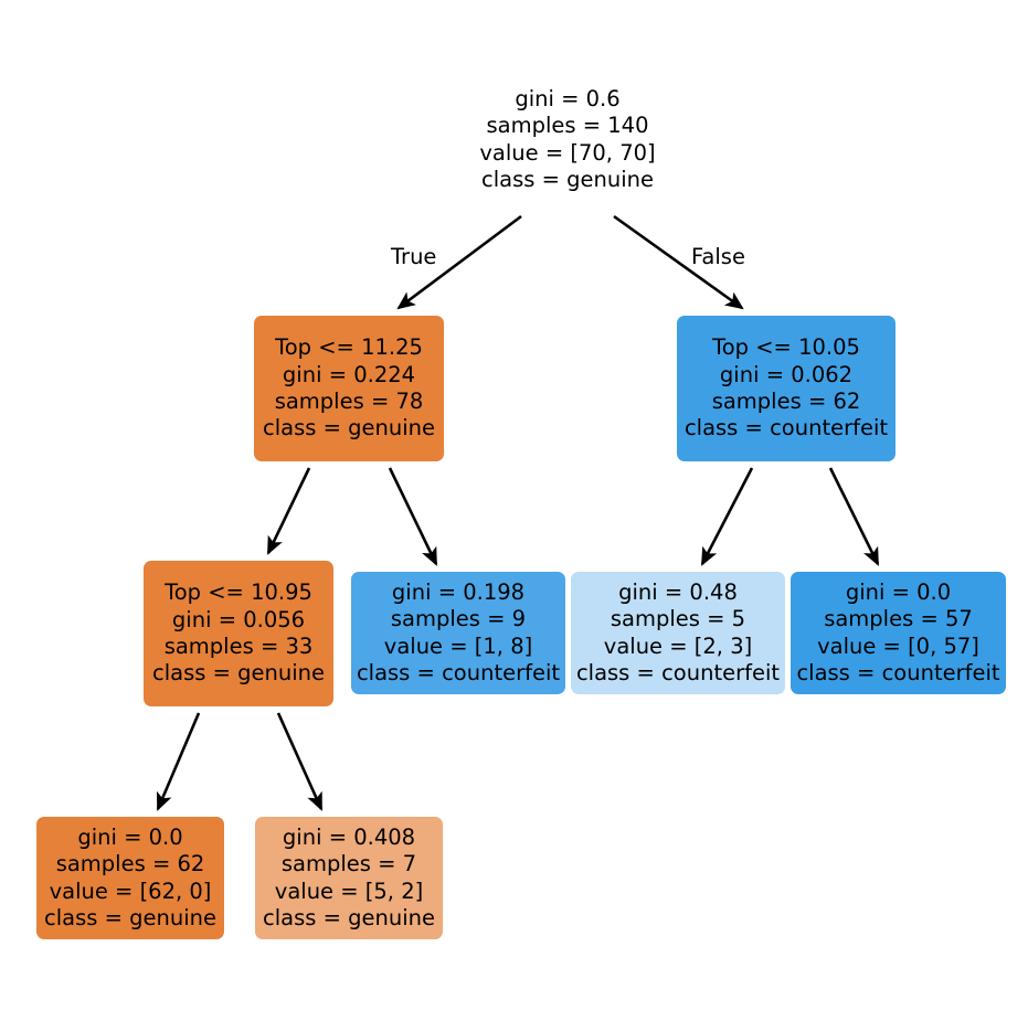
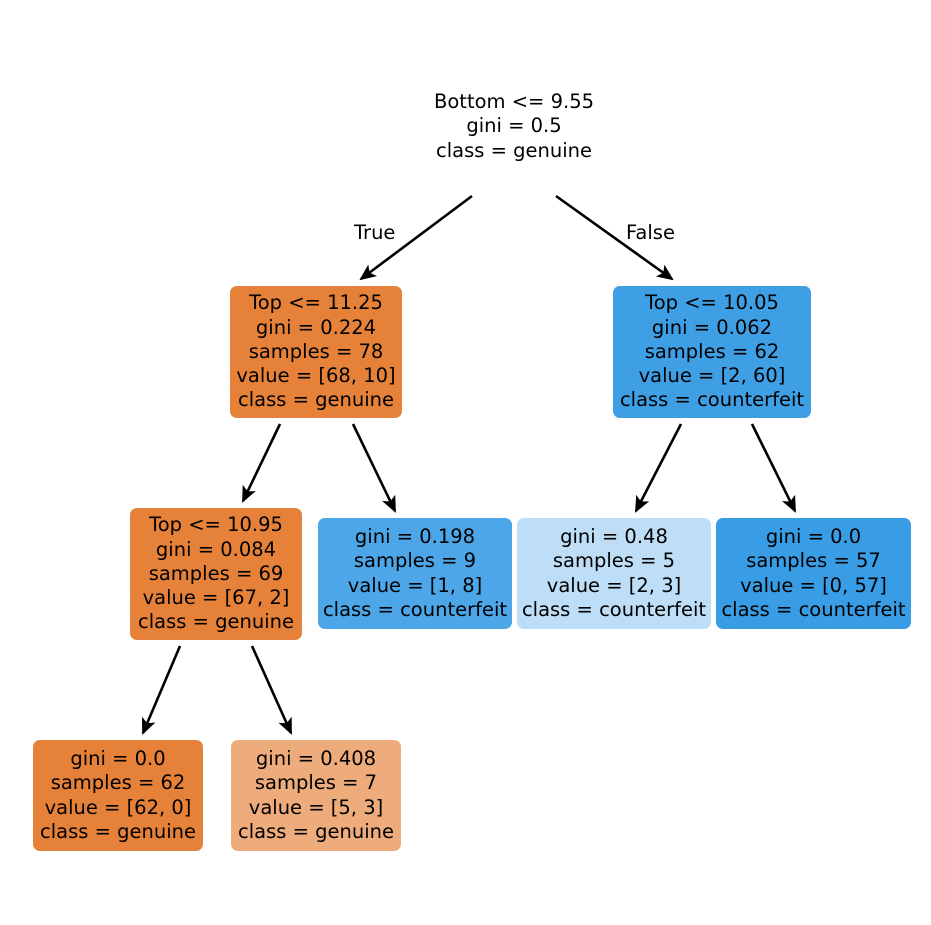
+ Bottom <= 9.55
- gini = 0.6
+ gini = 0.5
- samples = 140
- value = [70, 70]
  class = genuine
  Top <= 11.25
  gini = 0.224
  samples = 78
+ value = [68, 10]
  class = genuine
  Top <= 10.05
  gini = 0.062
  samples = 62
+ value = [2, 60]
  class = counterfeit
  Top <= 10.95
- gini = 0.056
+ gini = 0.084
- samples = 33
+ samples = 69
+ value = [67, 2]
  class = genuine
  gini = 0.198
  samples = 9
  value = [1, 8]
  class = counterfeit
  gini = 0.48
  samples = 5
  value = [2, 3]
  class = counterfeit
  gini = 0.0
  samples = 57
  value = [0, 57]
  class = counterfeit
  gini = 0.0
  samples = 62
  value = [62, 0]
  class = genuine
  gini = 0.408
  samples = 7
- value = [5, 2]
+ value = [5, 3]
  class = genuine
  True
  False
